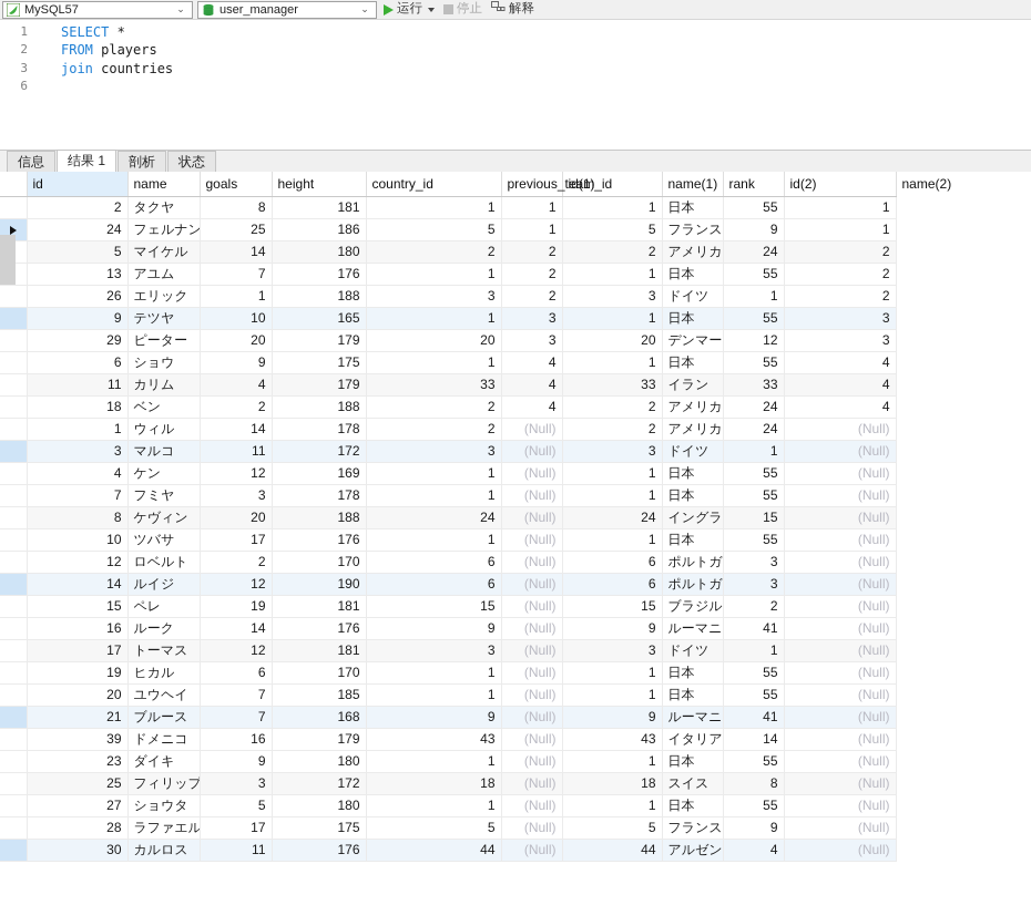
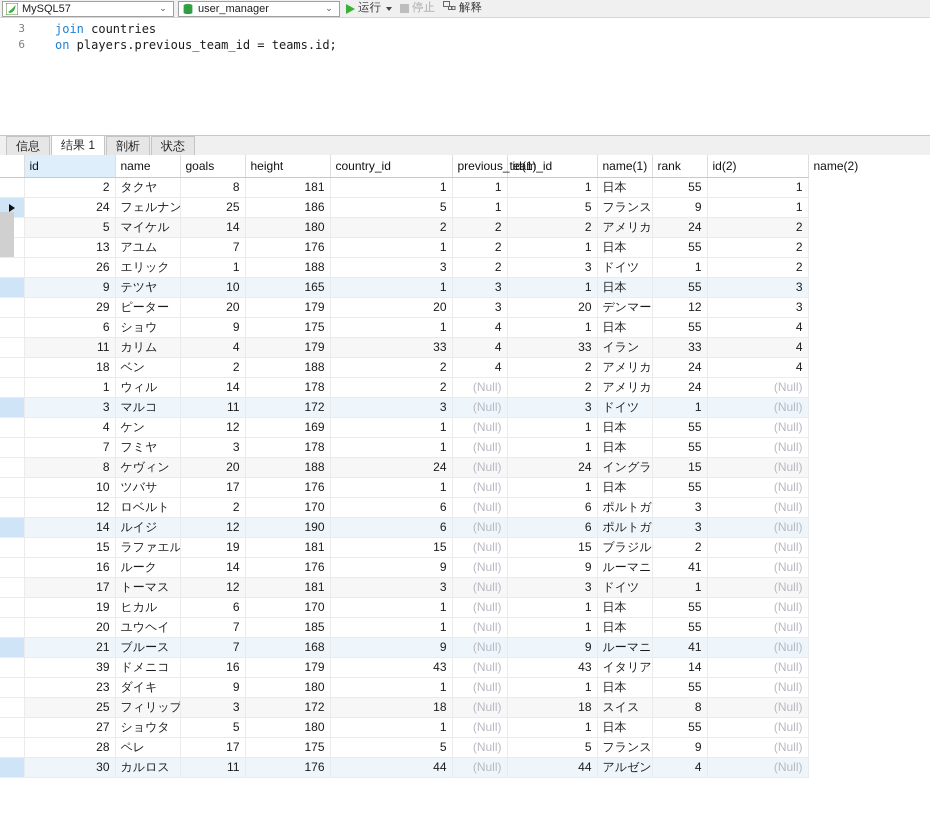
  MySQL57
  ⌄
  user_manager
  ⌄
  运行
  停止
  解释
- 1
- SELECT *
- 2
- FROM players
  3
  join countries
  6
+ on players.previous_team_id = teams.id;
  信息
  结果 1
  剖析
  状态
  	id	name	goals	height	country_id	previous_t_id	id(1)	name(1)	rank	id(2)	name(2)
  	24	フェルナン	25	186	5	1	5	フランス	9	1
  	5	マイケル	14	180	2	2	2	アメリカ	24	2
  	13	アユム	7	176	1	2	1	日本	55	2
  	26	エリック	1	188	3	2	3	ドイツ	1	2
  	9	テツヤ	10	165	1	3	1	日本	55	3
  	29	ピーター	20	179	20	3	20	デンマー	12	3
  	11	カリム	4	179	33	4	33	イラン	33	4
  	1	ウィル	14	178	2	(Null)	2	アメリカ	24	(Null)
  	3	マルコ	11	172	3	(Null)	3	ドイツ	1	(Null)
  	4	ケン	12	169	1	(Null)	1	日本	55	(Null)
  	7	フミヤ	3	178	1	(Null)	1	日本	55	(Null)
  	8	ケヴィン	20	188	24	(Null)	24	イングラ	15	(Null)
  	10	ツバサ	17	176	1	(Null)	1	日本	55	(Null)
  	12	ロベルト	2	170	6	(Null)	6	ポルトガ	3	(Null)
  	14	ルイジ	12	190	6	(Null)	6	ポルトガ	3	(Null)
- 	15	ペレ	19	181	15	(Null)	15	ブラジル	2	(Null)
+ 	15	ラファエル	19	181	15	(Null)	15	ブラジル	2	(Null)
  	16	ルーク	14	176	9	(Null)	9	ルーマニ	41	(Null)
  	17	トーマス	12	181	3	(Null)	3	ドイツ	1	(Null)
  	19	ヒカル	6	170	1	(Null)	1	日本	55	(Null)
  	20	ユウヘイ	7	185	1	(Null)	1	日本	55	(Null)
  	21	ブルース	7	168	9	(Null)	9	ルーマニ	41	(Null)
  	39	ドメニコ	16	179	43	(Null)	43	イタリア	14	(Null)
  	23	ダイキ	9	180	1	(Null)	1	日本	55	(Null)
  	25	フィリップ	3	172	18	(Null)	18	スイス	8	(Null)
  	27	ショウタ	5	180	1	(Null)	1	日本	55	(Null)
- 	28	ラファエル	17	175	5	(Null)	5	フランス	9	(Null)
+ 	28	ペレ	17	175	5	(Null)	5	フランス	9	(Null)
  	30	カルロス	11	176	44	(Null)	44	アルゼン	4	(Null)
